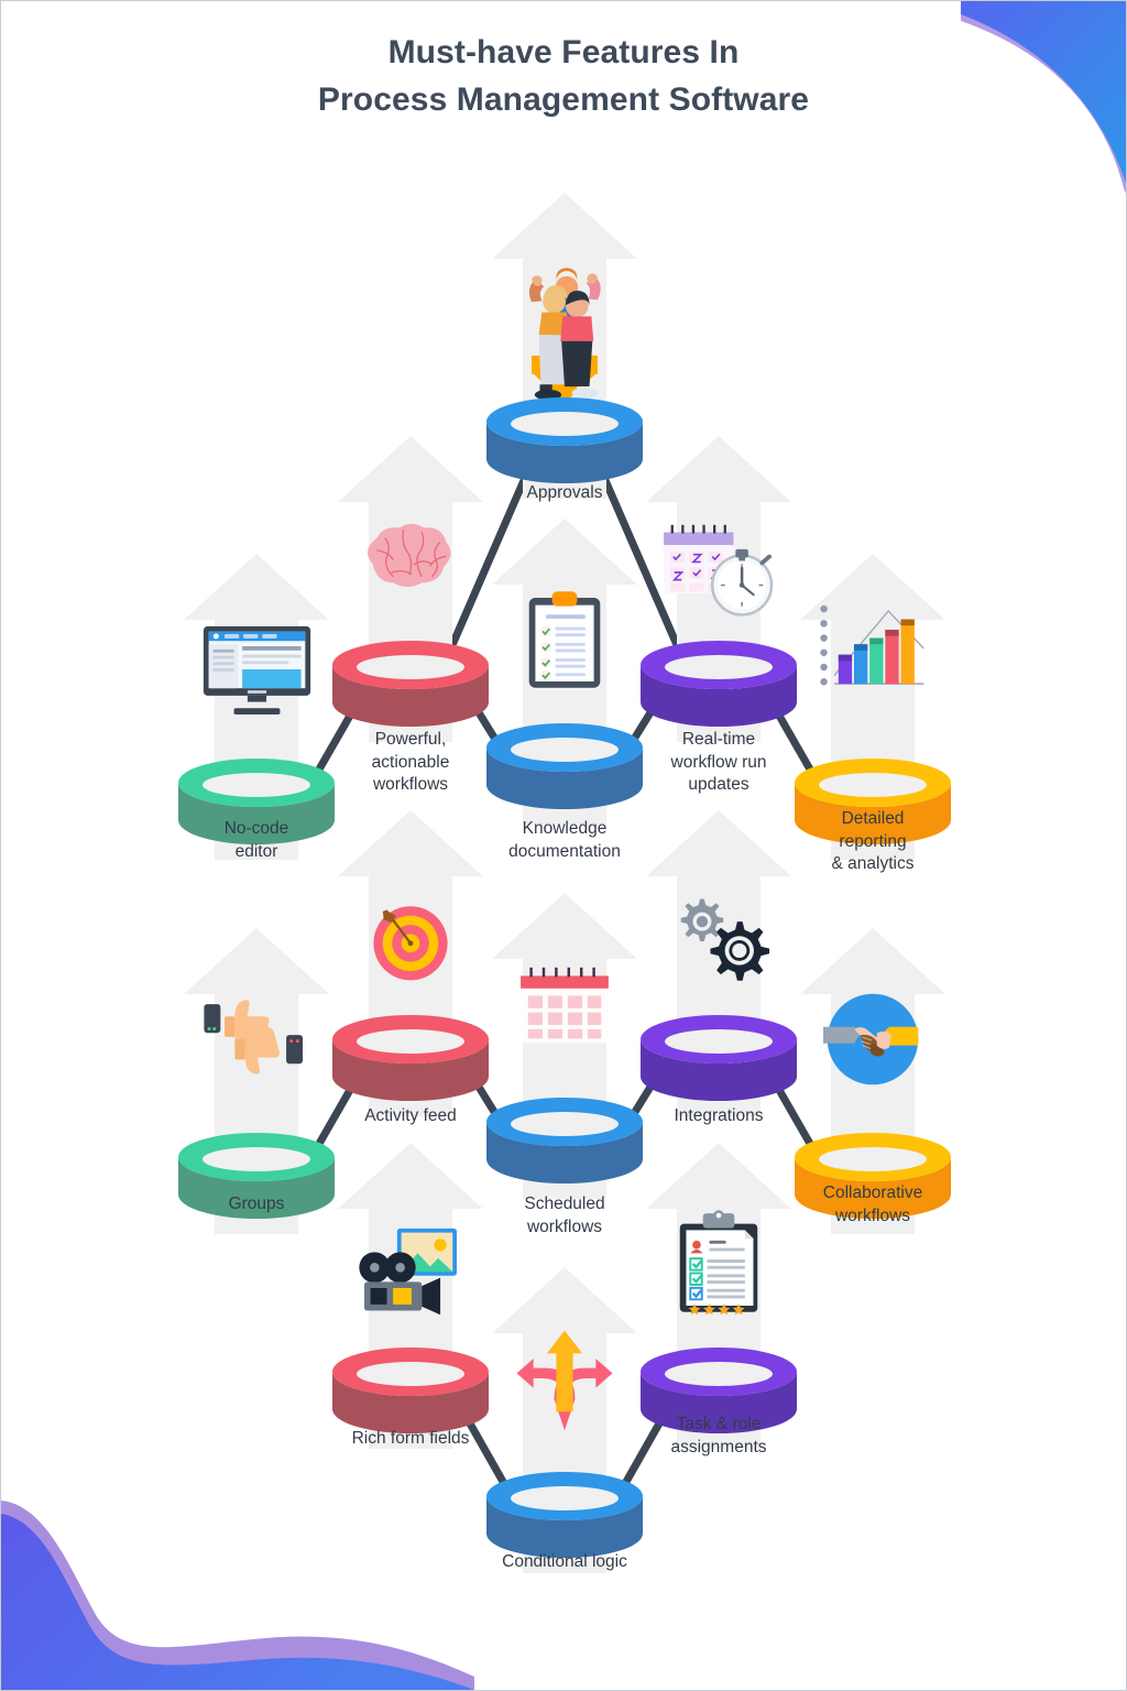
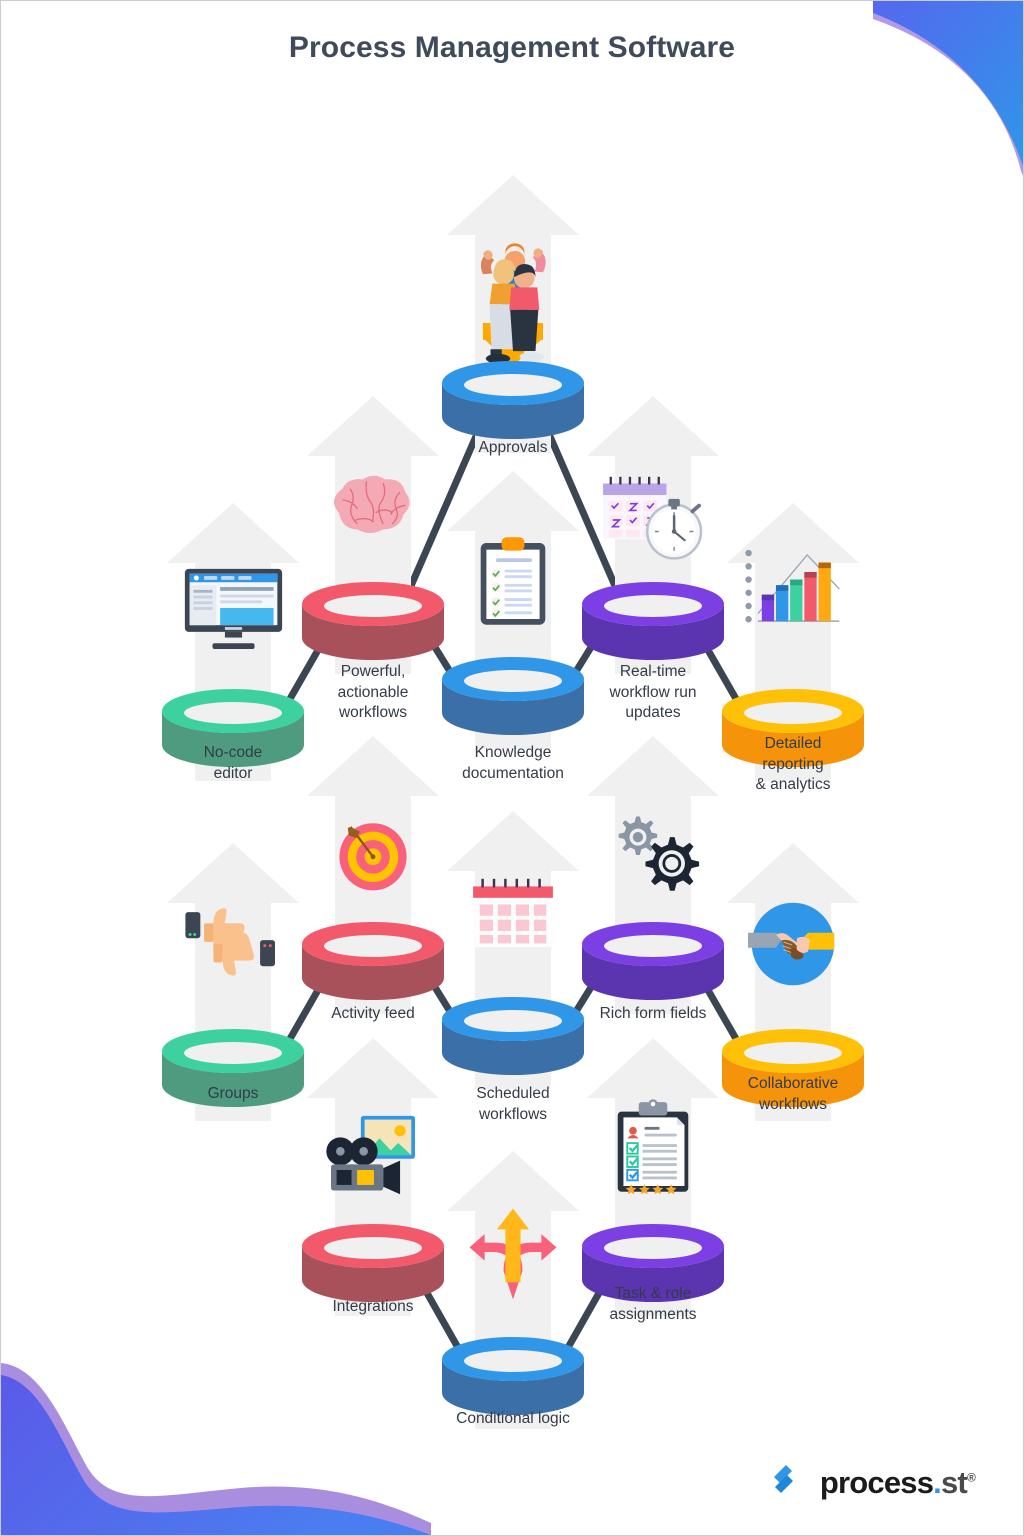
- Must-have Features In
  Process Management Software
  Approvals
  No-code
  editor
  Powerful,
  actionable
  workflows
  Knowledge
  documentation
  Real-time
  workflow run
  updates
  Detailed
  reporting
  & analytics
  Groups
  Activity feed
  Scheduled
  workflows
- Integrations
+ Rich form fields
  Collaborative
  workflows
- Rich form fields
+ Integrations
  Conditional logic
  Task & role
  assignments
+ process.st®
